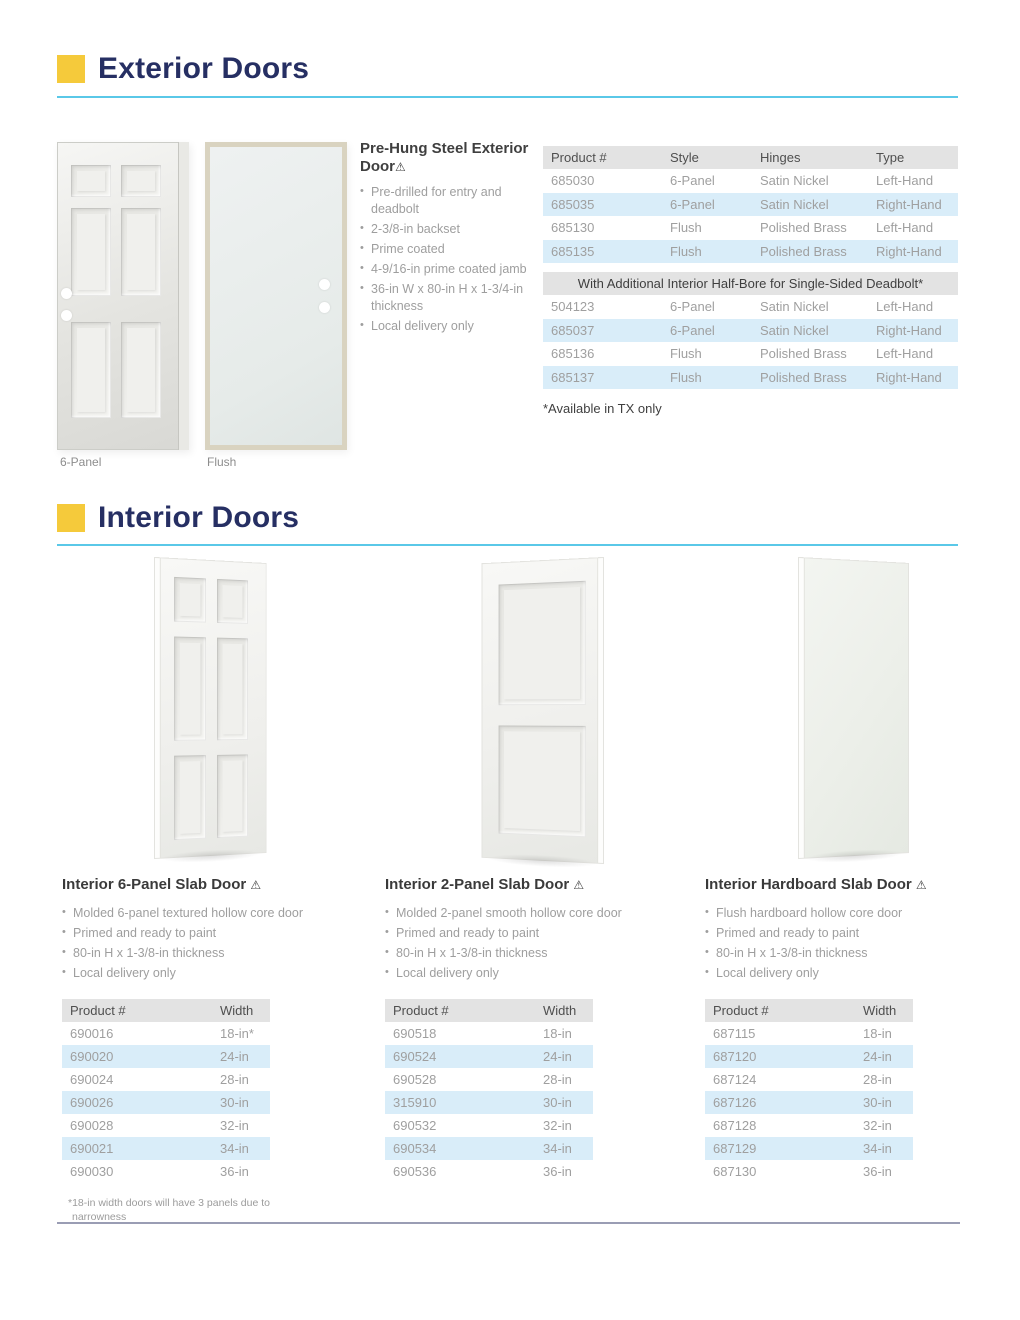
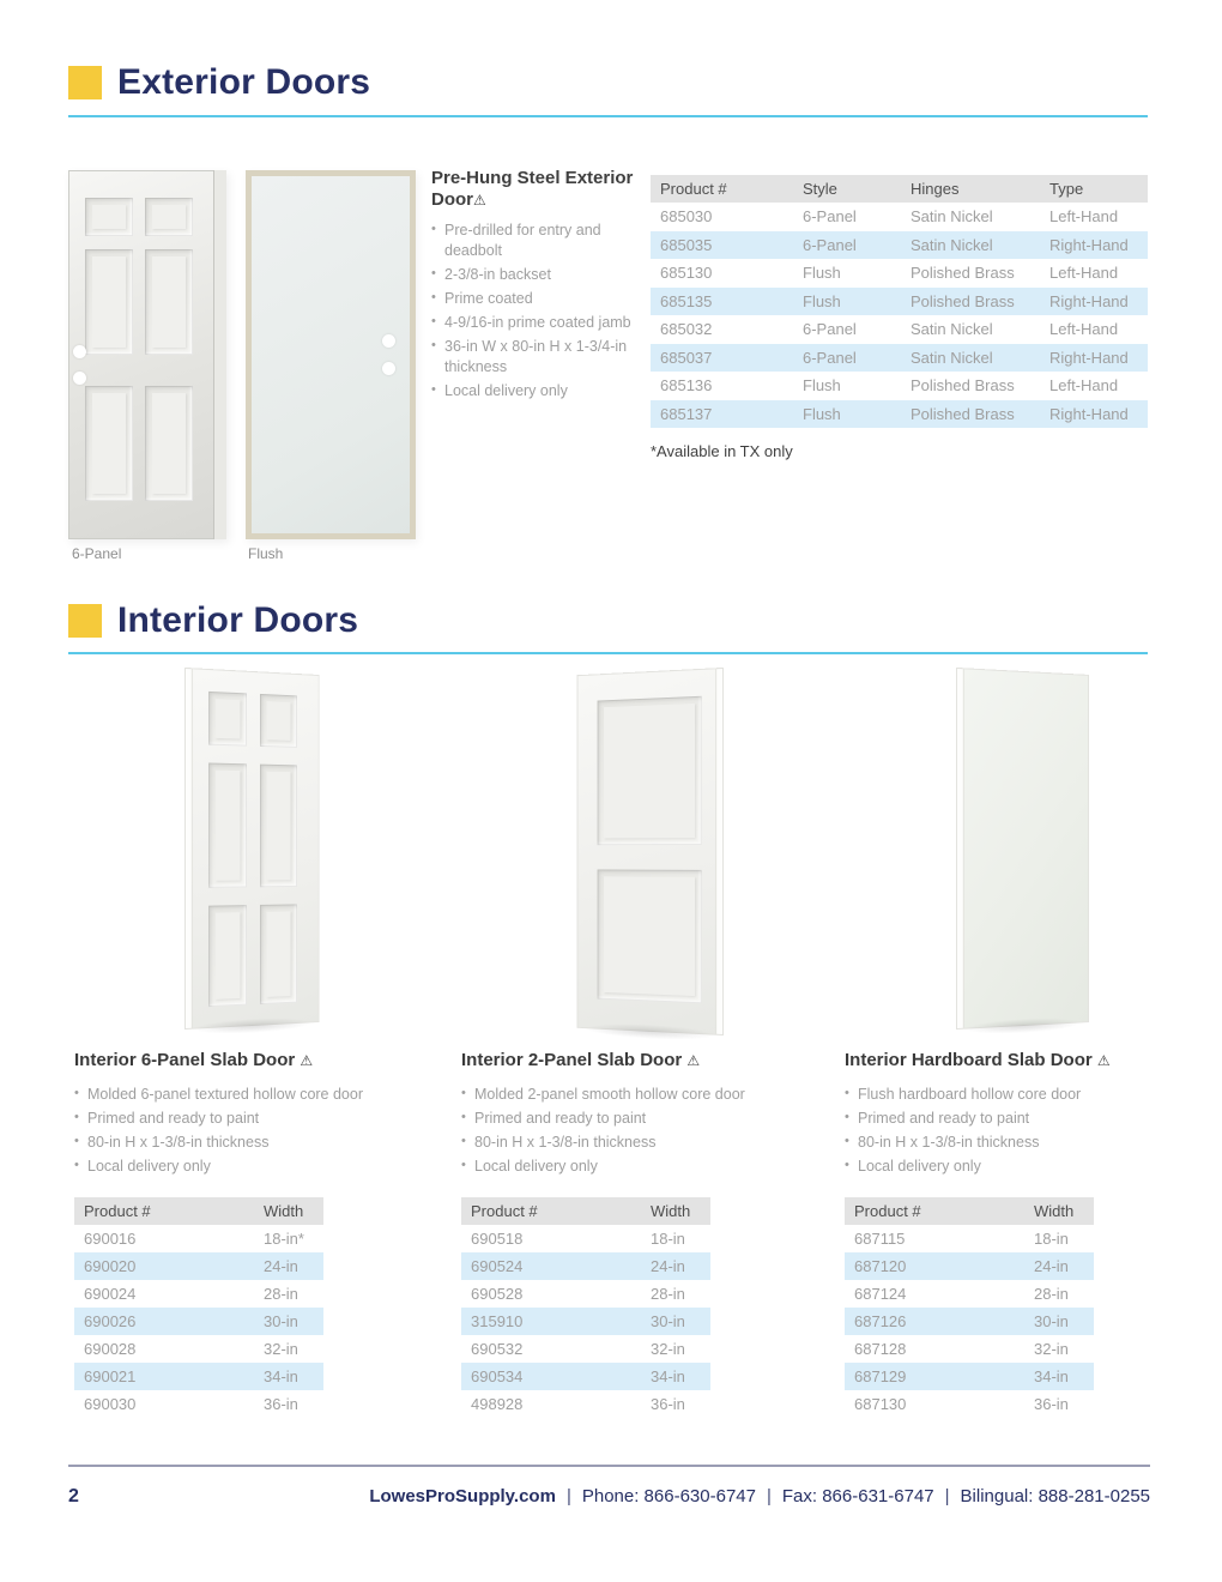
  Exterior Doors
  6-Panel
  Flush
  Pre-Hung Steel Exterior Door⚠
  Pre-drilled for entry and deadbolt
  2-3/8-in backset
  Prime coated
  4-9/16-in prime coated jamb
  36-in W x 80-in H x 1-3/4-in thickness
  Local delivery only
  Product #
  Style
  Hinges
  Type
  685030
  6-Panel
  Satin Nickel
  Left-Hand
  685035
  6-Panel
  Satin Nickel
  Right-Hand
  685130
  Flush
  Polished Brass
  Left-Hand
  685135
  Flush
  Polished Brass
  Right-Hand
- With Additional Interior Half-Bore for Single-Sided Deadbolt*
- 504123
+ 685032
  6-Panel
  Satin Nickel
  Left-Hand
  685037
  6-Panel
  Satin Nickel
  Right-Hand
  685136
  Flush
  Polished Brass
  Left-Hand
  685137
  Flush
  Polished Brass
  Right-Hand
  *Available in TX only
  Interior Doors
  Interior 6-Panel Slab Door ⚠
  Molded 6-panel textured hollow core door
  Primed and ready to paint
  80-in H x 1-3/8-in thickness
  Local delivery only
  Product #
  Width
  690016
  18-in*
  690020
  24-in
  690024
  28-in
  690026
  30-in
  690028
  32-in
  690021
  34-in
  690030
  36-in
- *18-in width doors will have 3 panels due to narrowness
  Interior 2-Panel Slab Door ⚠
  Molded 2-panel smooth hollow core door
  Primed and ready to paint
  80-in H x 1-3/8-in thickness
  Local delivery only
  Product #
  Width
  690518
  18-in
  690524
  24-in
  690528
  28-in
  315910
  30-in
  690532
  32-in
  690534
  34-in
- 690536
+ 498928
  36-in
  Interior Hardboard Slab Door ⚠
  Flush hardboard hollow core door
  Primed and ready to paint
  80-in H x 1-3/8-in thickness
  Local delivery only
  Product #
  Width
  687115
  18-in
  687120
  24-in
  687124
  28-in
  687126
  30-in
  687128
  32-in
  687129
  34-in
  687130
  36-in
+ 2
+ LowesProSupply.com | Phone: 866-630-6747 | Fax: 866-631-6747 | Bilingual: 888-281-0255
